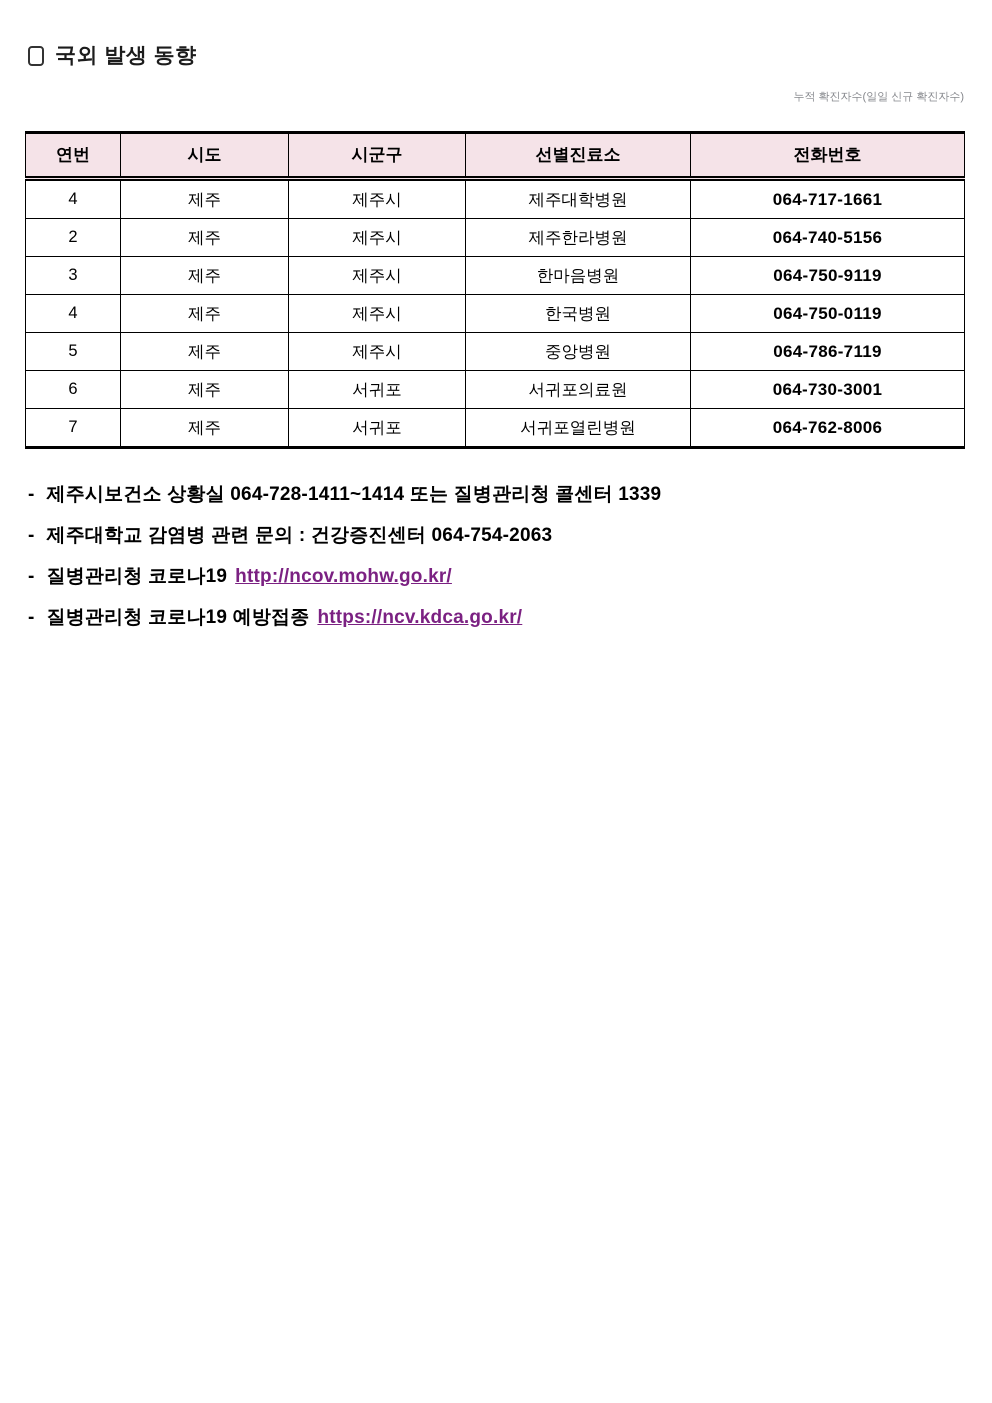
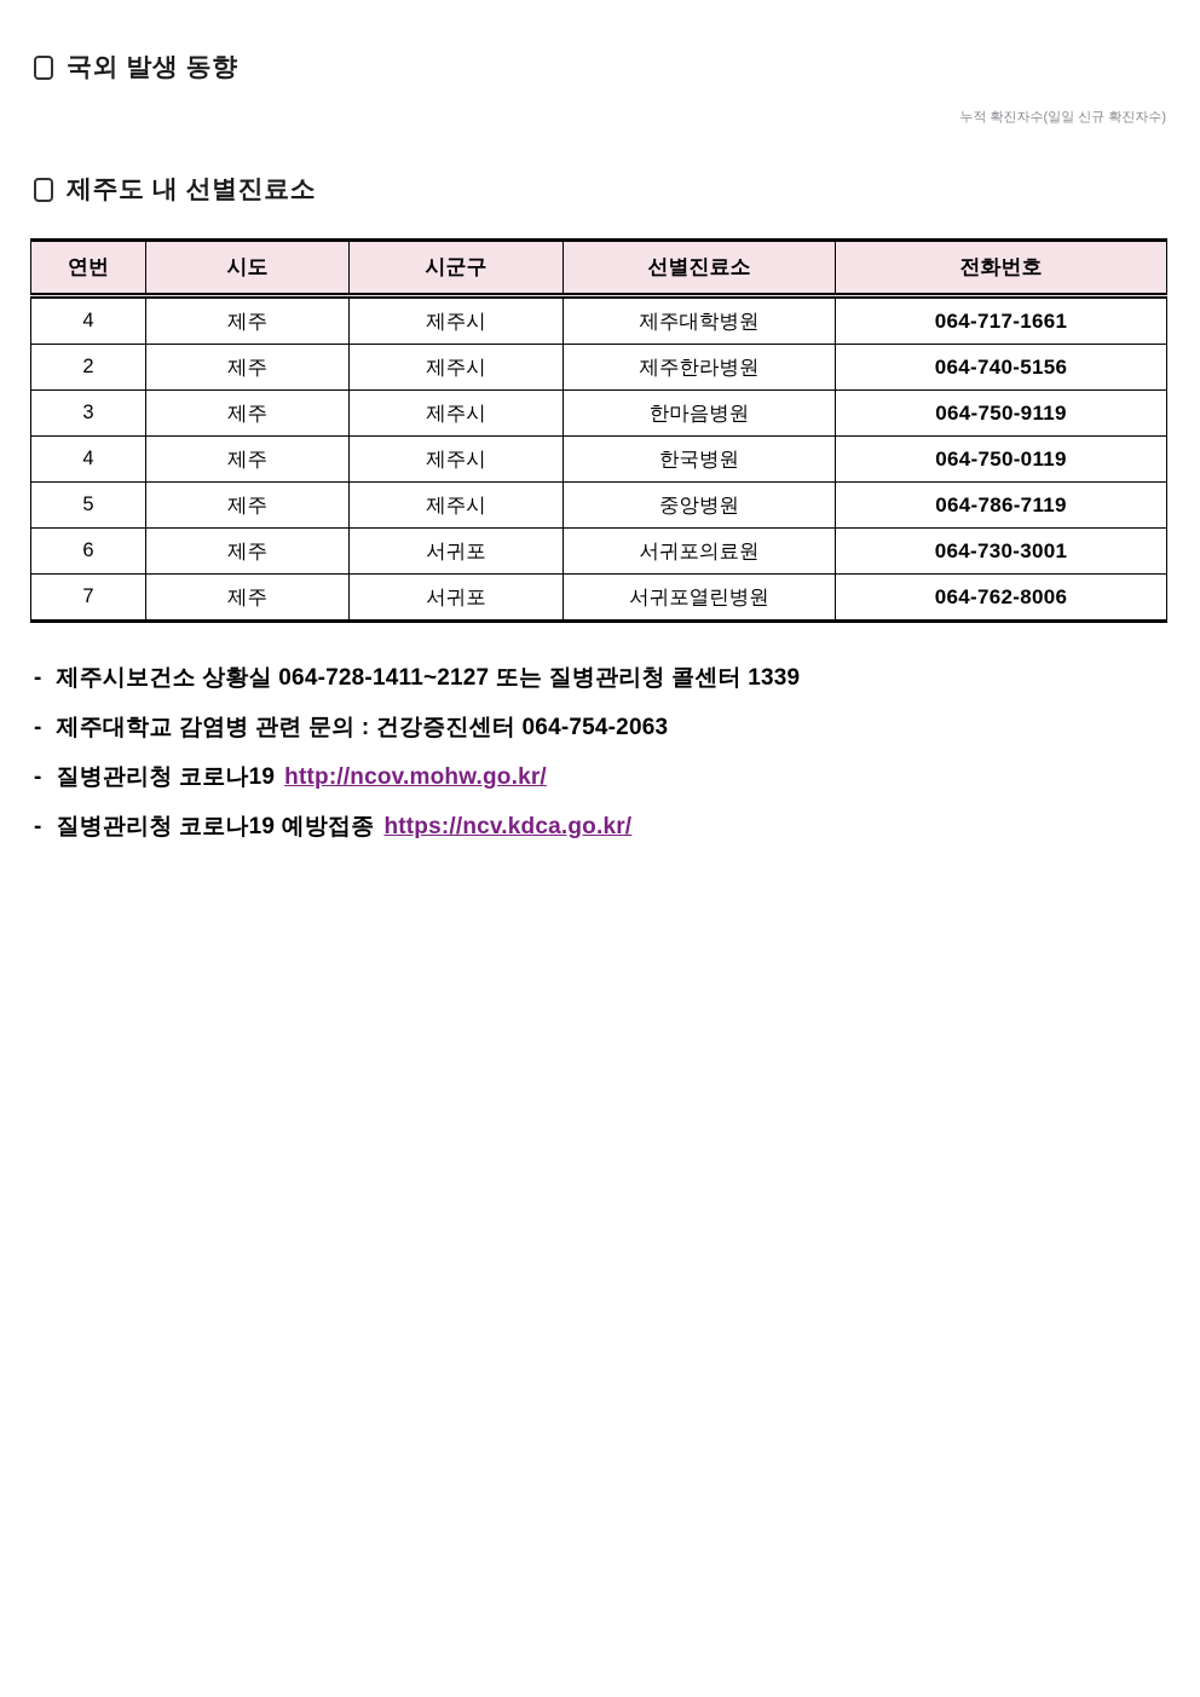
  국외 발생 동향
  누적 확진자수(일일 신규 확진자수)
+ 제주도 내 선별진료소
  연번	시도	시군구	선별진료소	전화번호
  4	제주	제주시	제주대학병원	064-717-1661
  2	제주	제주시	제주한라병원	064-740-5156
  3	제주	제주시	한마음병원	064-750-9119
  4	제주	제주시	한국병원	064-750-0119
  5	제주	제주시	중앙병원	064-786-7119
  6	제주	서귀포	서귀포의료원	064-730-3001
  7	제주	서귀포	서귀포열린병원	064-762-8006
- - 제주시보건소 상황실 064-728-1411~1414 또는 질병관리청 콜센터 1339
+ - 제주시보건소 상황실 064-728-1411~2127 또는 질병관리청 콜센터 1339
  - 제주대학교 감염병 관련 문의 : 건강증진센터 064-754-2063
  - 질병관리청 코로나19 http://ncov.mohw.go.kr/
  - 질병관리청 코로나19 예방접종 https://ncv.kdca.go.kr/
